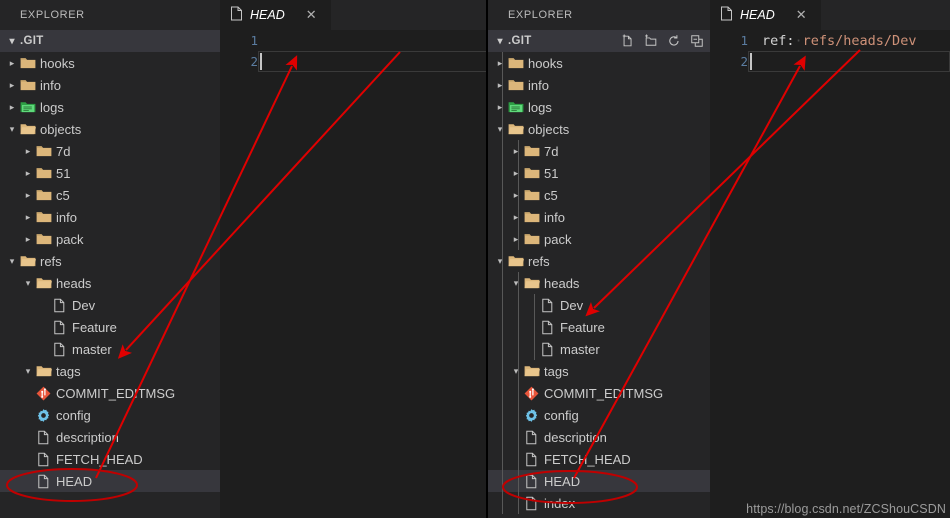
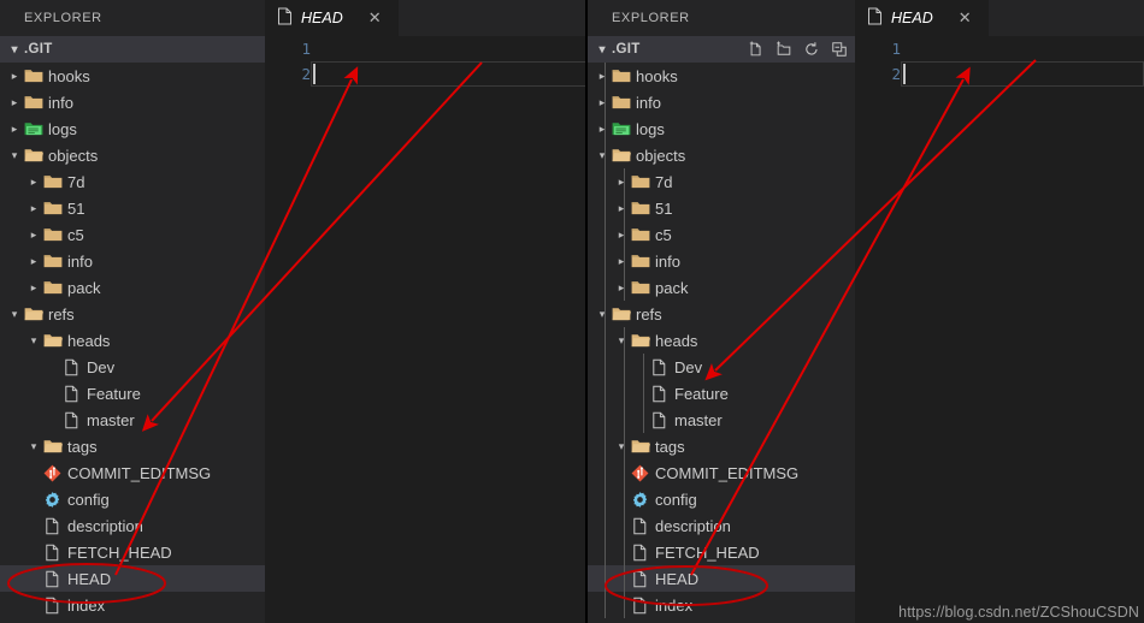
  EXPLORER
  ▾
  .GIT
  ▸
  hooks
  ▸
  info
  ▸
  logs
  ▾
  objects
  ▸
  7d
  ▸
  51
  ▸
  c5
  ▸
  info
  ▸
  pack
  ▾
  refs
  ▾
  heads
  Dev
  Feature
  master
  ▾
  tags
  COMMIT_EDTMSG
  config
  descriptio
  FETCH_HEAD
  HEAD
+ index
  HEAD
  ✕
  1
  2
  EXPLORER
  ▾
  .GIT
  ▸
  hooks
  ▸
  info
  ▸
  logs
  ▾
  objects
  ▸
  7d
  ▸
  51
  ▸
  c5
  ▸
  info
  ▸
  pack
  ▾
  refs
  ▾
  heads
  Dev
  Feature
  master
  ▾
  tags
  COMMIT_EDITMSG
  config
  descriptin
  FETCH_HEAD
  HEAD
  HEAD
  ✕
  1
- ref:·refs/heads/Dev
  2
  https://blog.csdn.net/ZCShouCSDN
